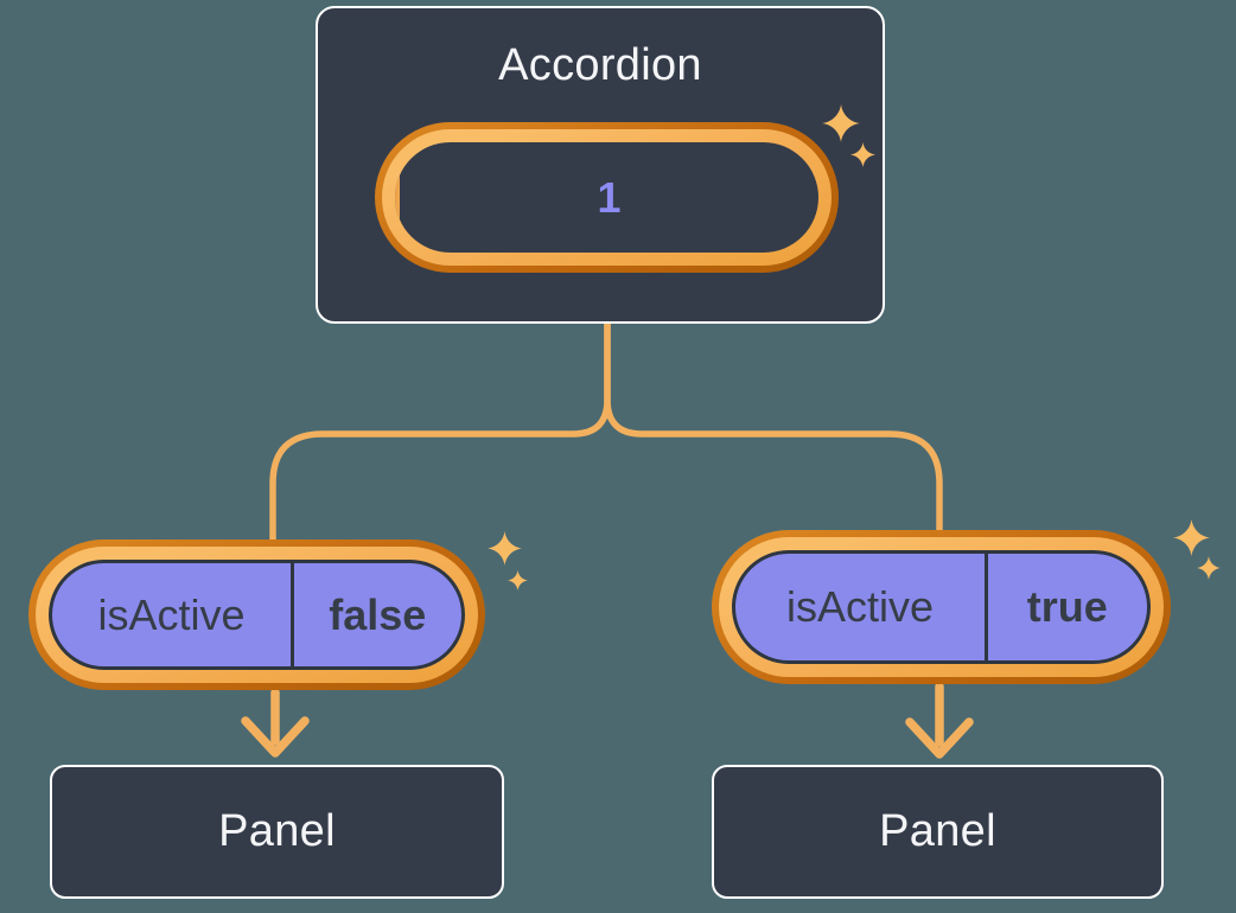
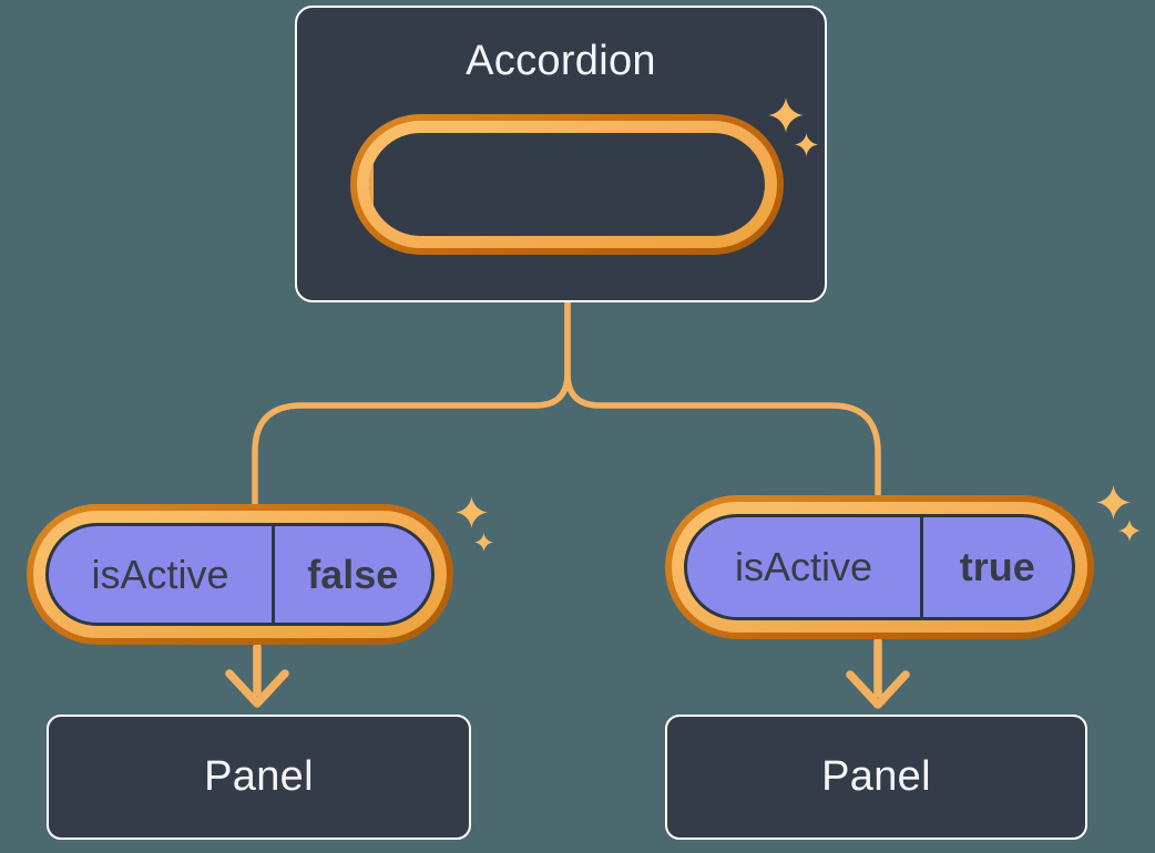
  Accordion
- 1
  isActive
  false
  isActive
  true
  Panel
  Panel
